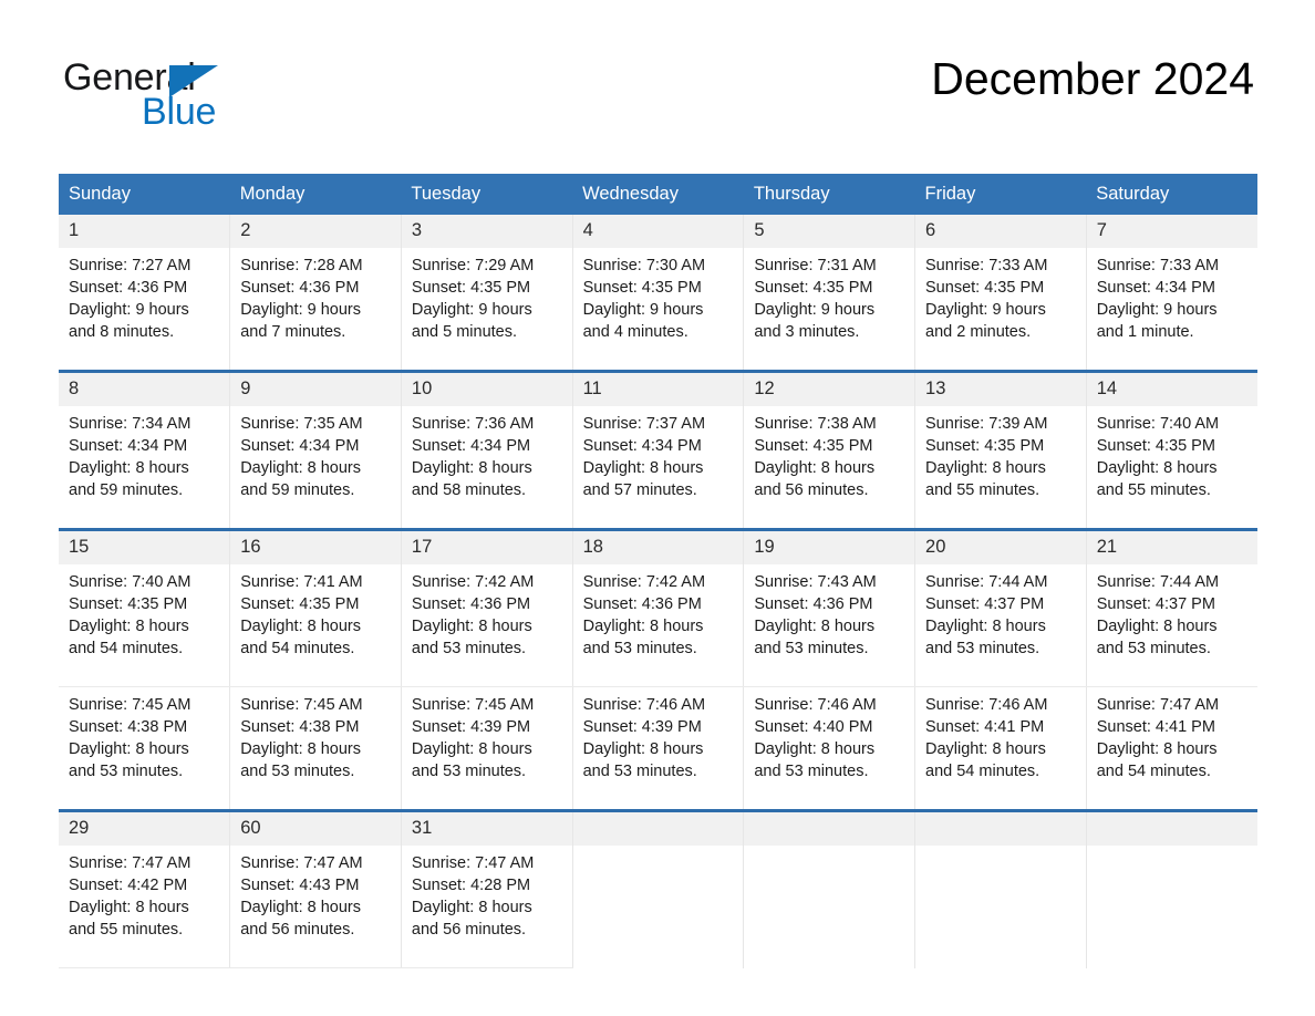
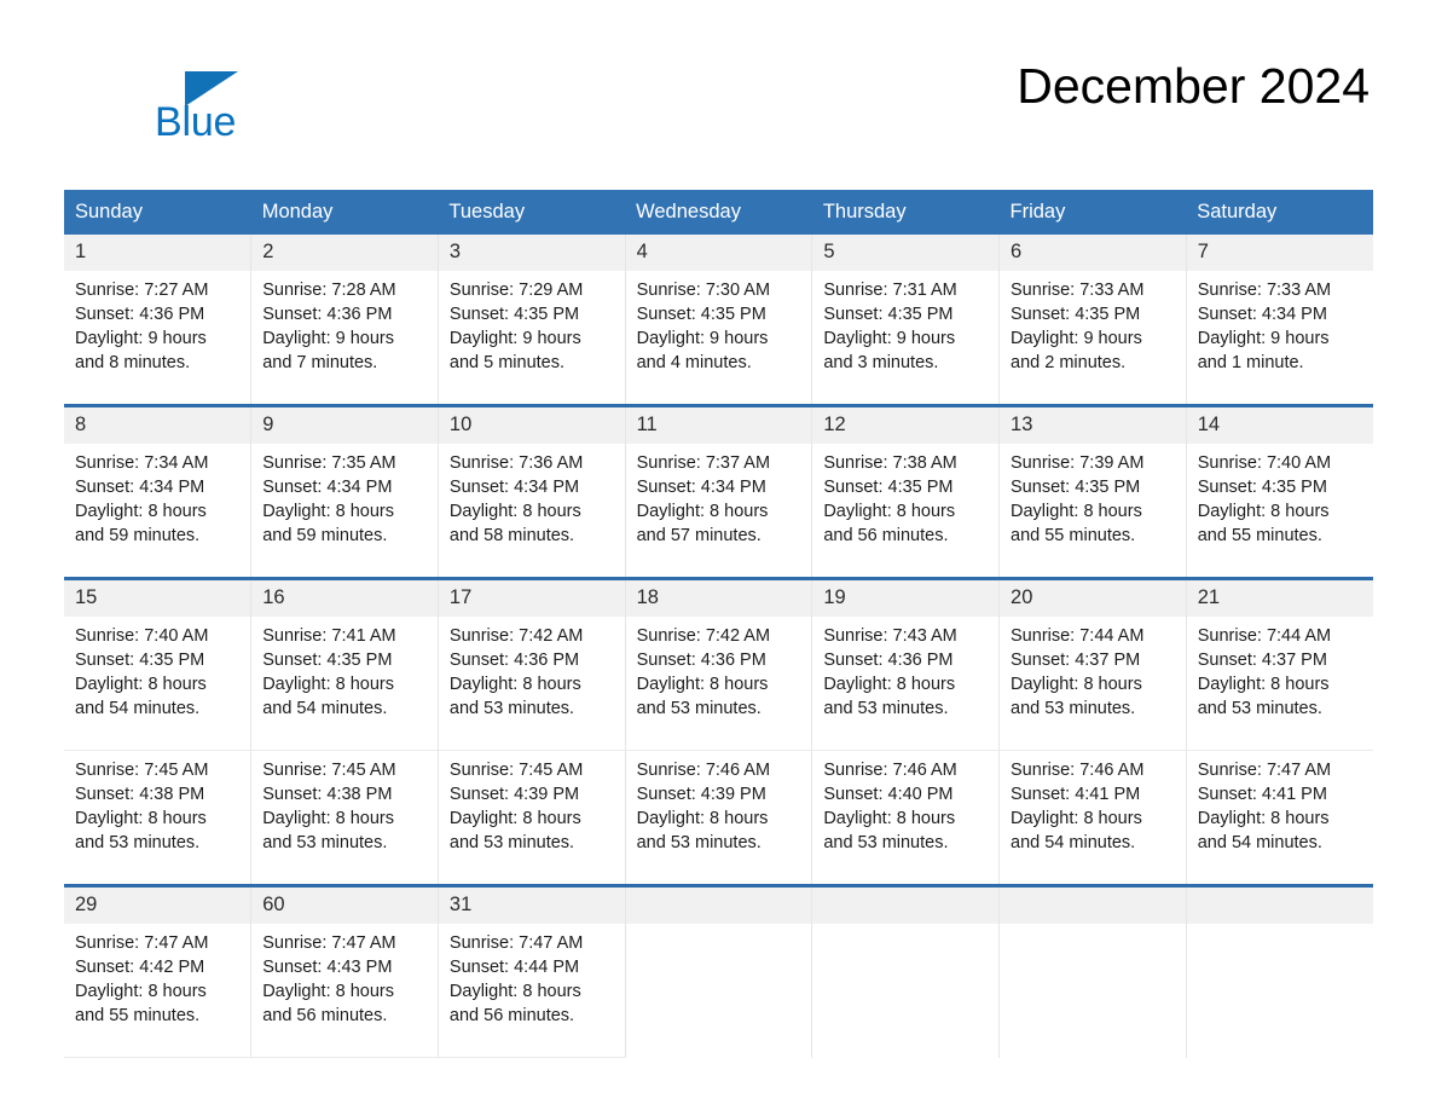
- General
  Blue
  December 2024
  Sunday	Monday	Tuesday	Wednesday	Thursday	Friday	Saturday
  1	2	3	4	5	6	7
  Sunrise: 7:27 AM Sunset: 4:36 PM Daylight: 9 hours and 8 minutes.	Sunrise: 7:28 AM Sunset: 4:36 PM Daylight: 9 hours and 7 minutes.	Sunrise: 7:29 AM Sunset: 4:35 PM Daylight: 9 hours and 5 minutes.	Sunrise: 7:30 AM Sunset: 4:35 PM Daylight: 9 hours and 4 minutes.	Sunrise: 7:31 AM Sunset: 4:35 PM Daylight: 9 hours and 3 minutes.	Sunrise: 7:33 AM Sunset: 4:35 PM Daylight: 9 hours and 2 minutes.	Sunrise: 7:33 AM Sunset: 4:34 PM Daylight: 9 hours and 1 minute.
  8	9	10	11	12	13	14
  Sunrise: 7:34 AM Sunset: 4:34 PM Daylight: 8 hours and 59 minutes.	Sunrise: 7:35 AM Sunset: 4:34 PM Daylight: 8 hours and 59 minutes.	Sunrise: 7:36 AM Sunset: 4:34 PM Daylight: 8 hours and 58 minutes.	Sunrise: 7:37 AM Sunset: 4:34 PM Daylight: 8 hours and 57 minutes.	Sunrise: 7:38 AM Sunset: 4:35 PM Daylight: 8 hours and 56 minutes.	Sunrise: 7:39 AM Sunset: 4:35 PM Daylight: 8 hours and 55 minutes.	Sunrise: 7:40 AM Sunset: 4:35 PM Daylight: 8 hours and 55 minutes.
  15	16	17	18	19	20	21
  Sunrise: 7:40 AM Sunset: 4:35 PM Daylight: 8 hours and 54 minutes.	Sunrise: 7:41 AM Sunset: 4:35 PM Daylight: 8 hours and 54 minutes.	Sunrise: 7:42 AM Sunset: 4:36 PM Daylight: 8 hours and 53 minutes.	Sunrise: 7:42 AM Sunset: 4:36 PM Daylight: 8 hours and 53 minutes.	Sunrise: 7:43 AM Sunset: 4:36 PM Daylight: 8 hours and 53 minutes.	Sunrise: 7:44 AM Sunset: 4:37 PM Daylight: 8 hours and 53 minutes.	Sunrise: 7:44 AM Sunset: 4:37 PM Daylight: 8 hours and 53 minutes.
  Sunrise: 7:45 AM Sunset: 4:38 PM Daylight: 8 hours and 53 minutes.	Sunrise: 7:45 AM Sunset: 4:38 PM Daylight: 8 hours and 53 minutes.	Sunrise: 7:45 AM Sunset: 4:39 PM Daylight: 8 hours and 53 minutes.	Sunrise: 7:46 AM Sunset: 4:39 PM Daylight: 8 hours and 53 minutes.	Sunrise: 7:46 AM Sunset: 4:40 PM Daylight: 8 hours and 53 minutes.	Sunrise: 7:46 AM Sunset: 4:41 PM Daylight: 8 hours and 54 minutes.	Sunrise: 7:47 AM Sunset: 4:41 PM Daylight: 8 hours and 54 minutes.
  29	60	31
- Sunrise: 7:47 AM Sunset: 4:42 PM Daylight: 8 hours and 55 minutes.	Sunrise: 7:47 AM Sunset: 4:43 PM Daylight: 8 hours and 56 minutes.	Sunrise: 7:47 AM Sunset: 4:28 PM Daylight: 8 hours and 56 minutes.
+ Sunrise: 7:47 AM Sunset: 4:42 PM Daylight: 8 hours and 55 minutes.	Sunrise: 7:47 AM Sunset: 4:43 PM Daylight: 8 hours and 56 minutes.	Sunrise: 7:47 AM Sunset: 4:44 PM Daylight: 8 hours and 56 minutes.
